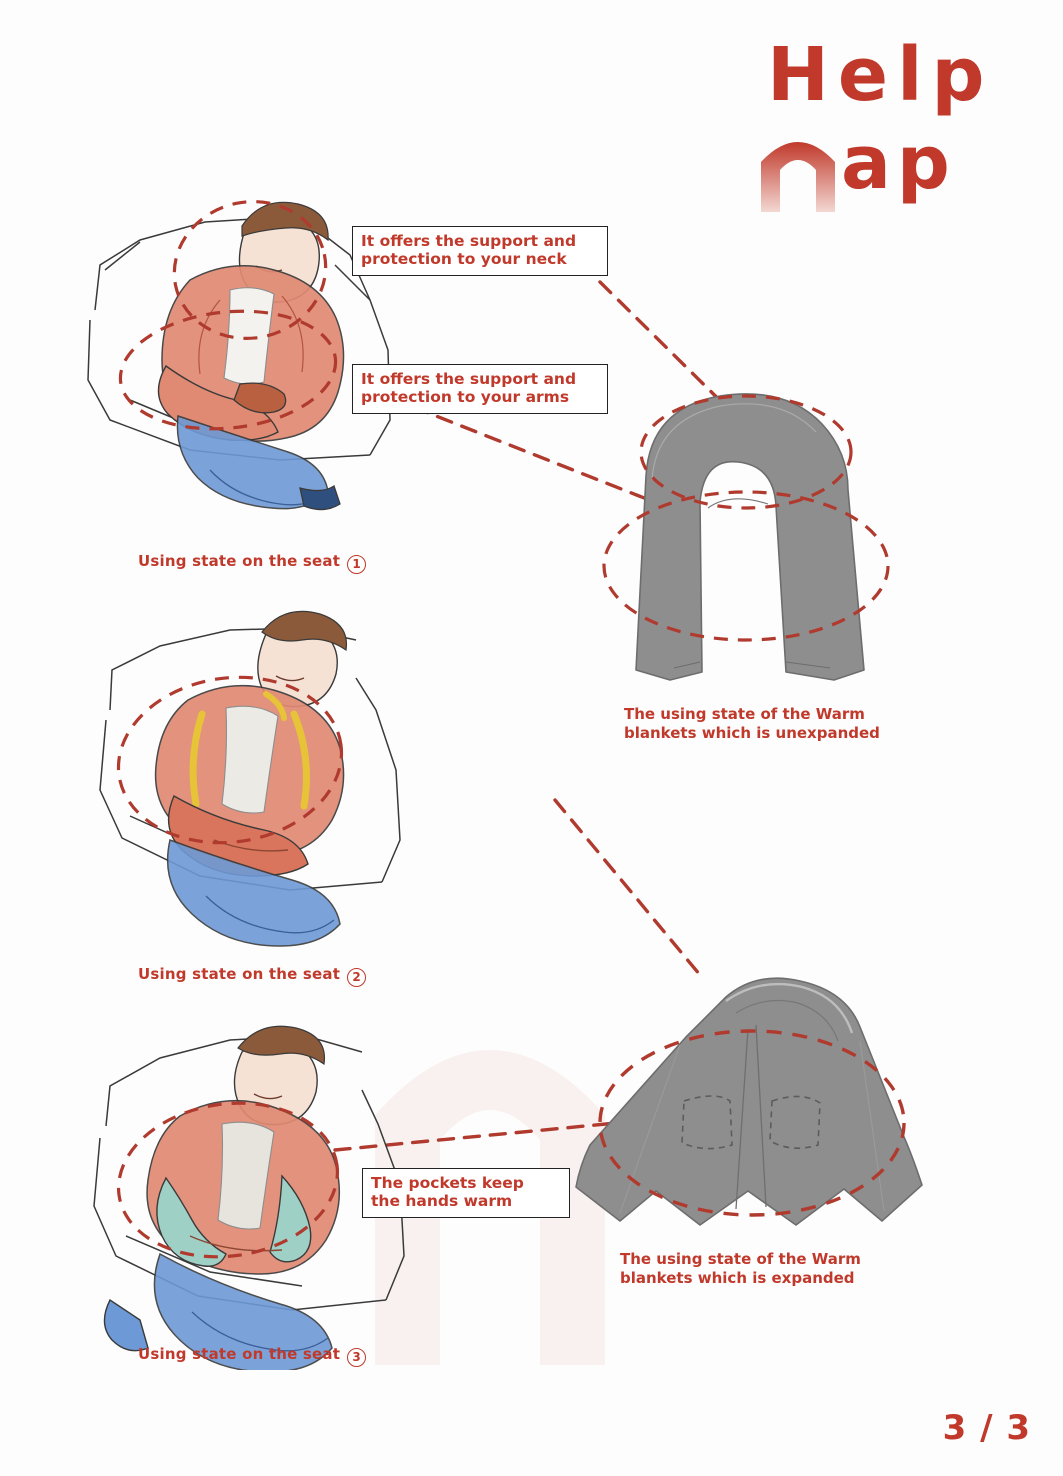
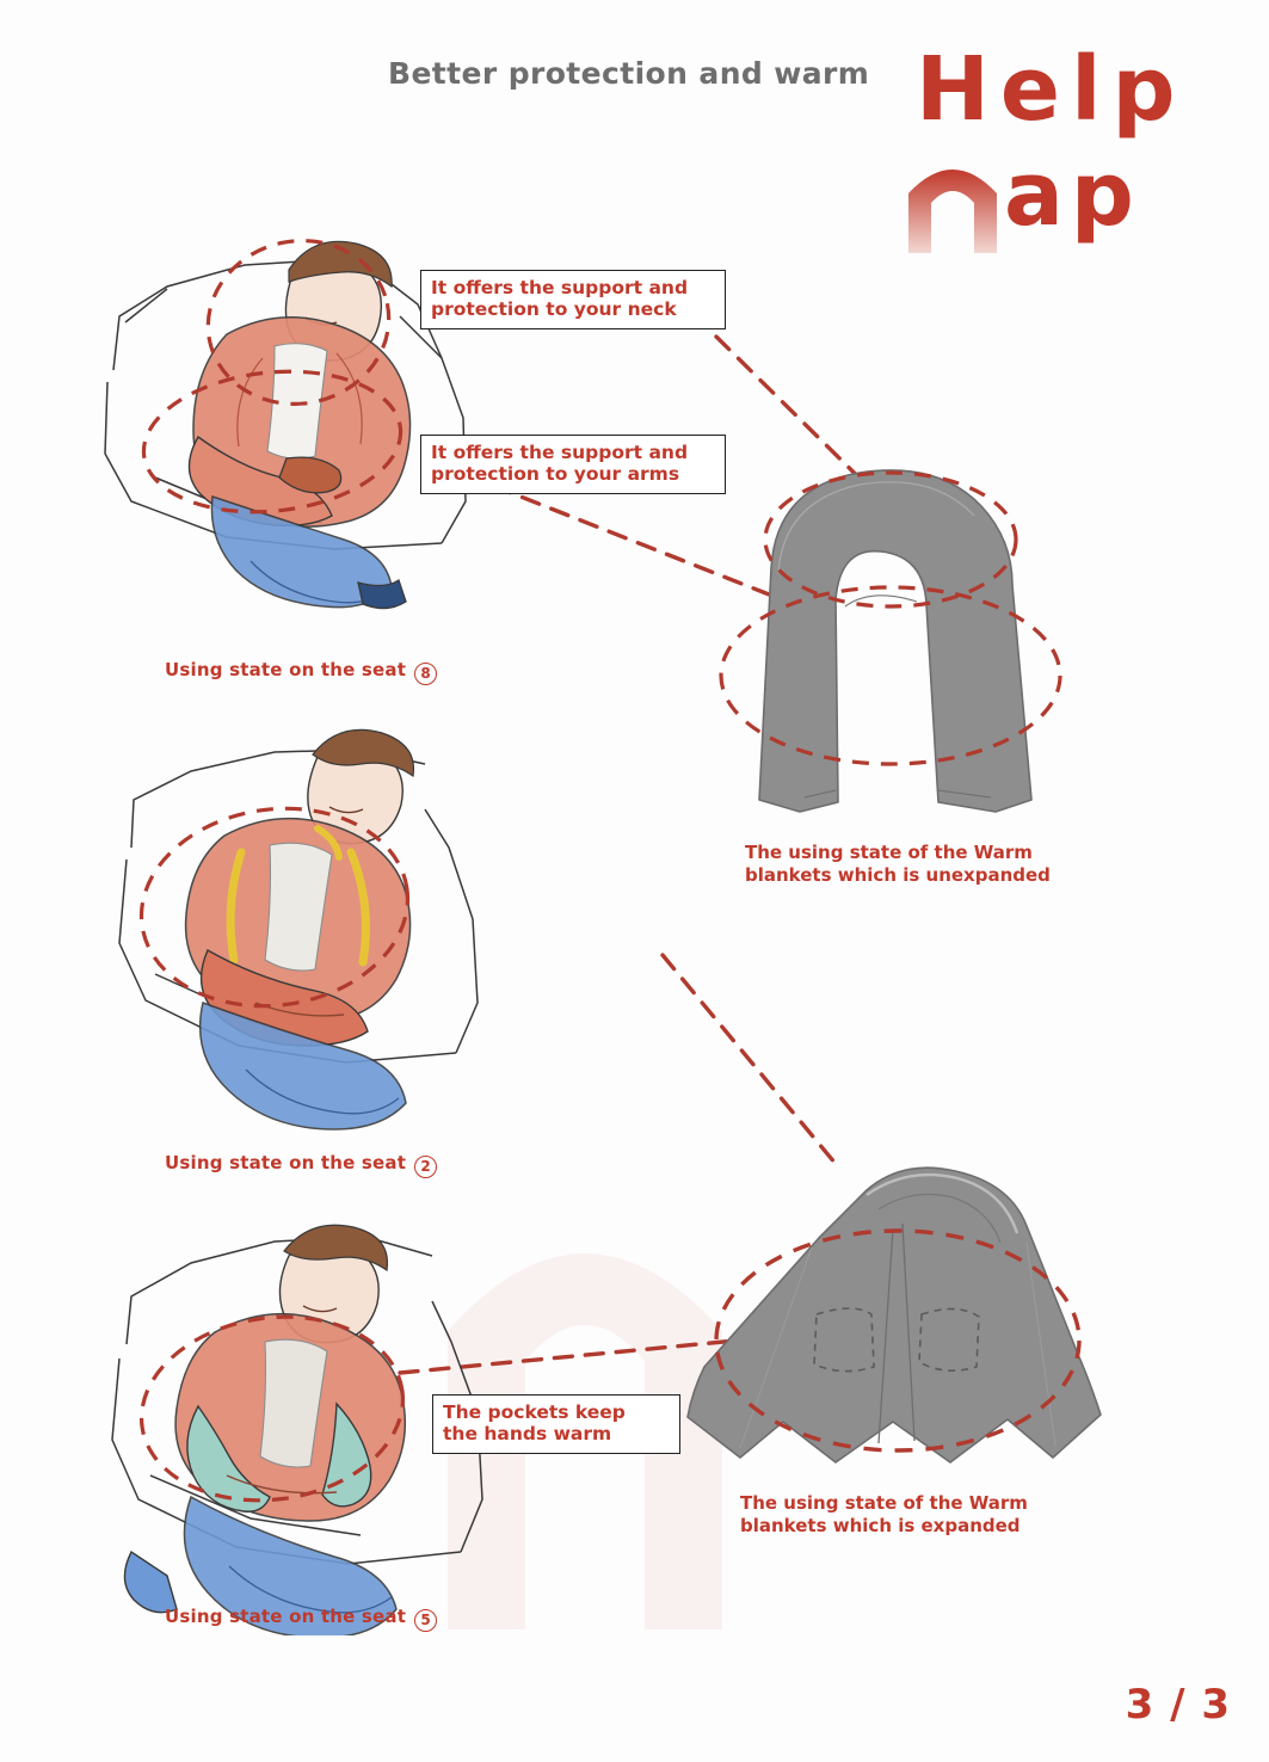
+ Better protection and warm
  Help
  ap
- Using state on the seat 1
+ Using state on the seat 8
  Using state on the seat 2
- Using state on the seat 3
+ Using state on the seat 5
  The using state of the Warm
  blankets which is unexpanded
  The using state of the Warm
  blankets which is expanded
  It offers the support and
  protection to your neck
  It offers the support and
  protection to your arms
  The pockets keep
  the hands warm
  3 / 3
